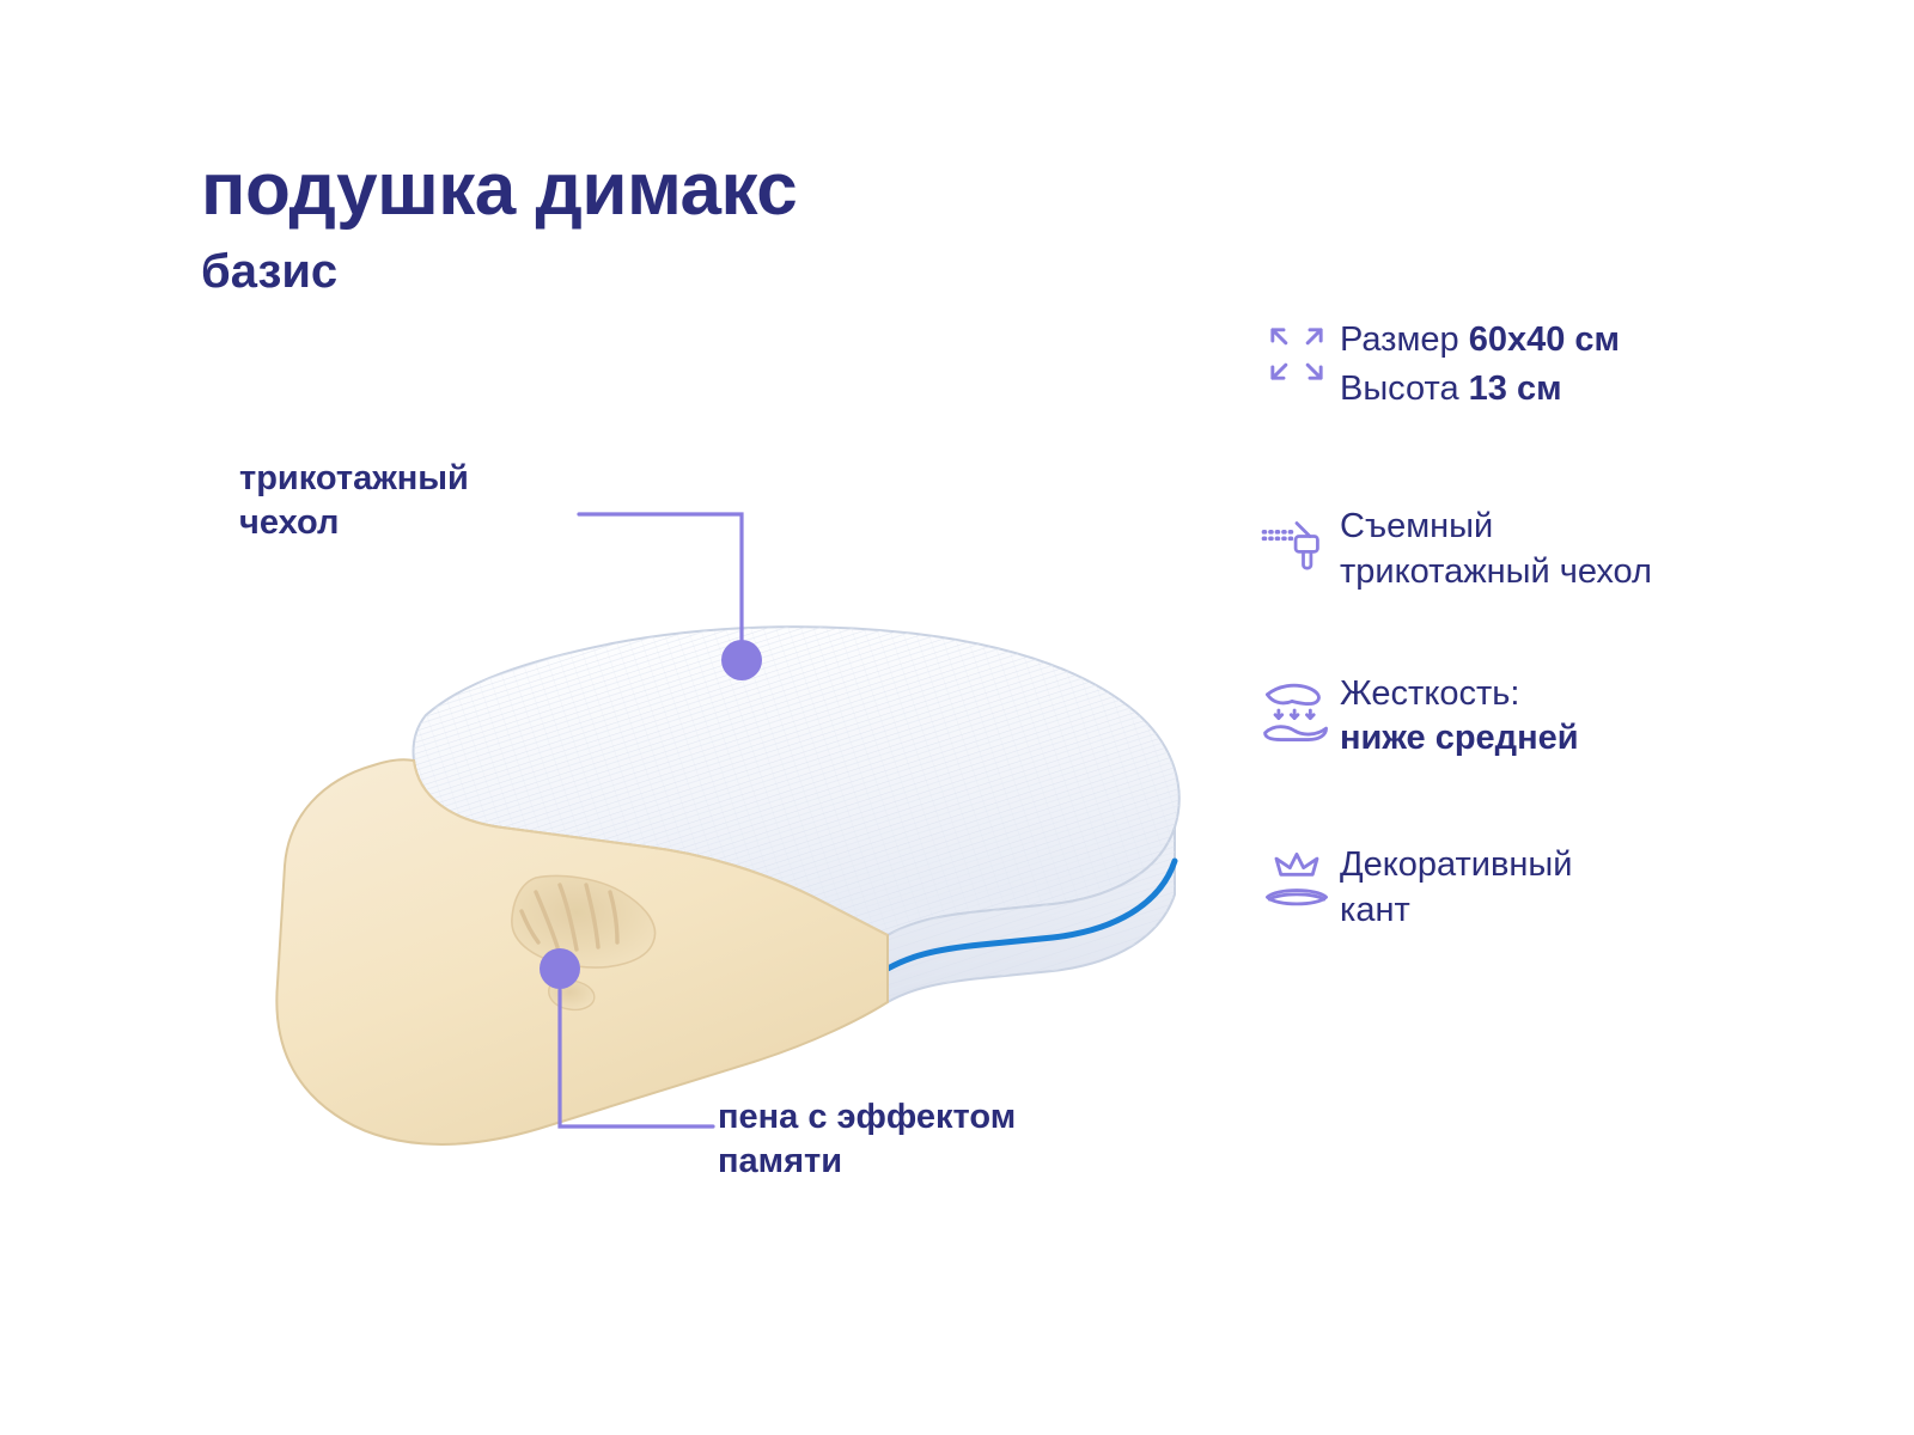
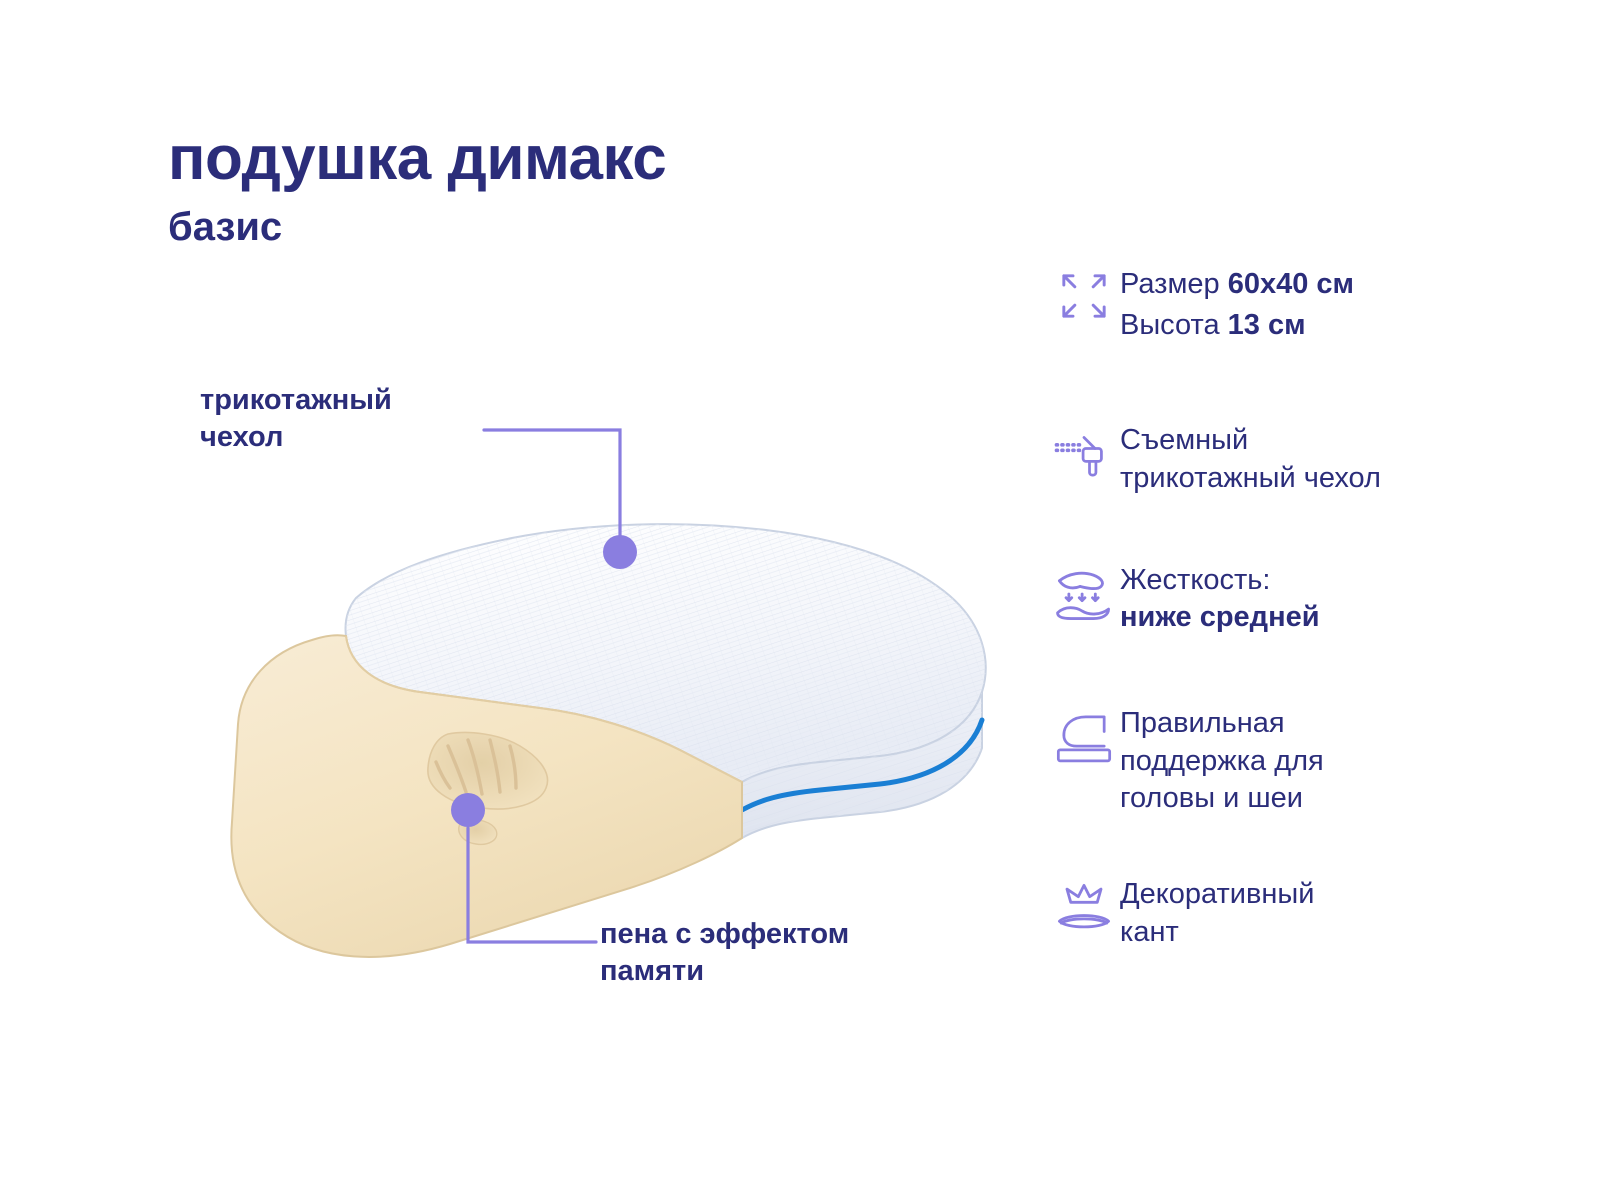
  подушка димакс
  базис
  трикотажный
  чехол
  пена с эффектом
  памяти
  Размер 60х40 см
  Высота 13 см
  Съемный
  трикотажный чехол
  Жесткость:
  ниже средней
+ Правильная
+ поддержка для
+ головы и шеи
  Декоративный
  кант
